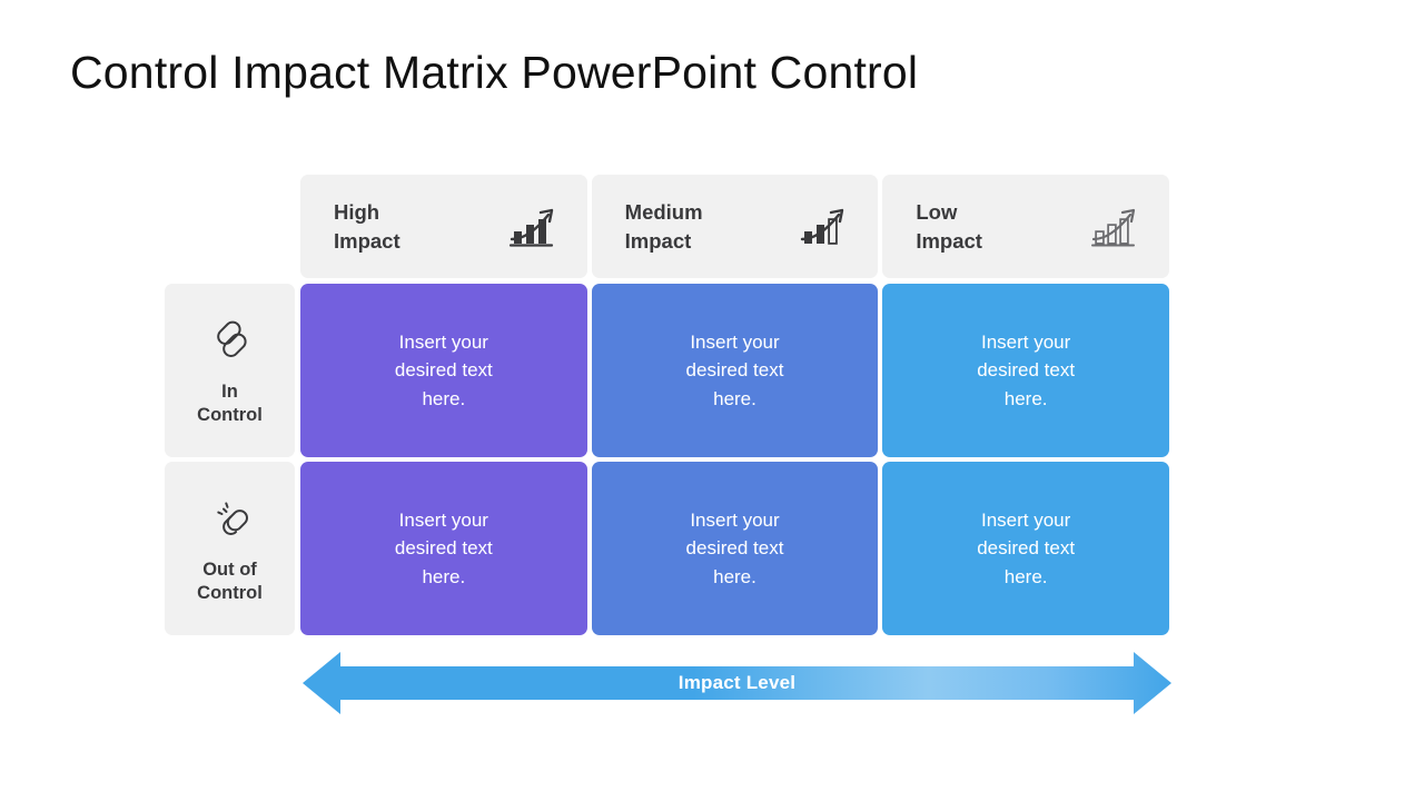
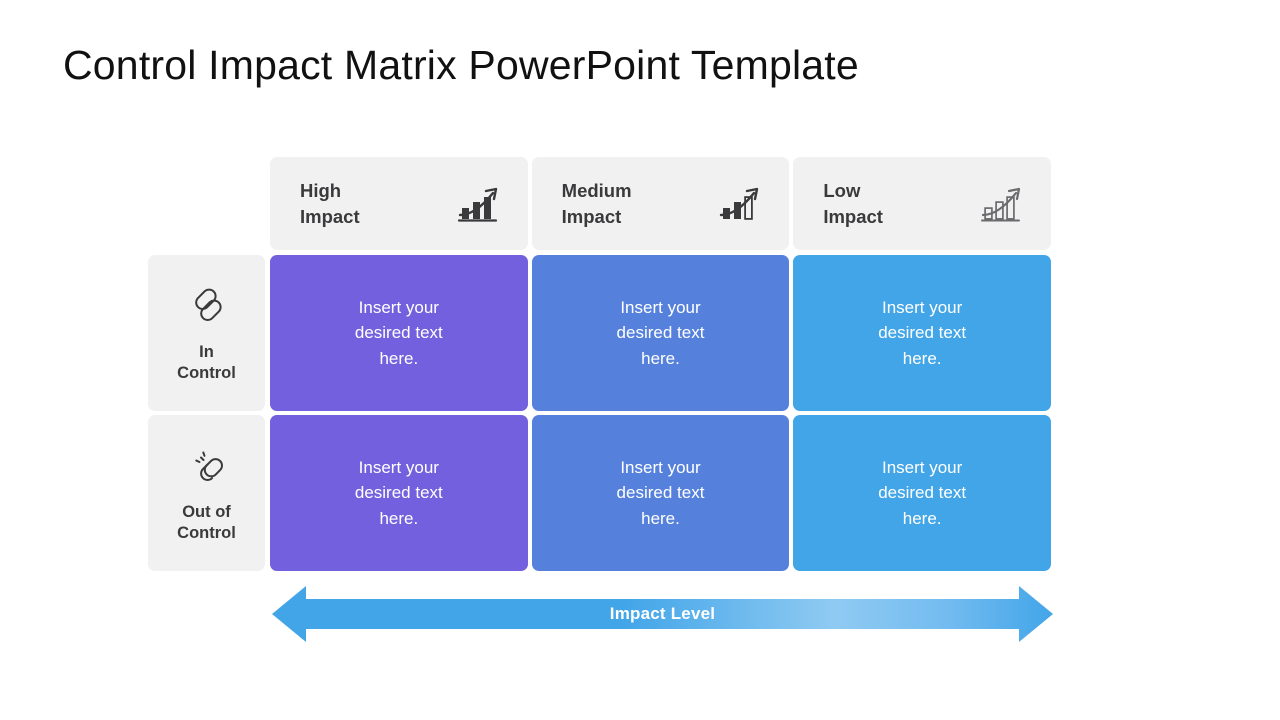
- Control Impact Matrix PowerPoint Control
+ Control Impact Matrix PowerPoint Template
  High
  Impact
  Medium
  Impact
  Low
  Impact
  In
  Control
  Out of
  Control
  Insert your
  desired text
  here.
  Insert your
  desired text
  here.
  Insert your
  desired text
  here.
  Insert your
  desired text
  here.
  Insert your
  desired text
  here.
  Insert your
  desired text
  here.
  Impact Level
